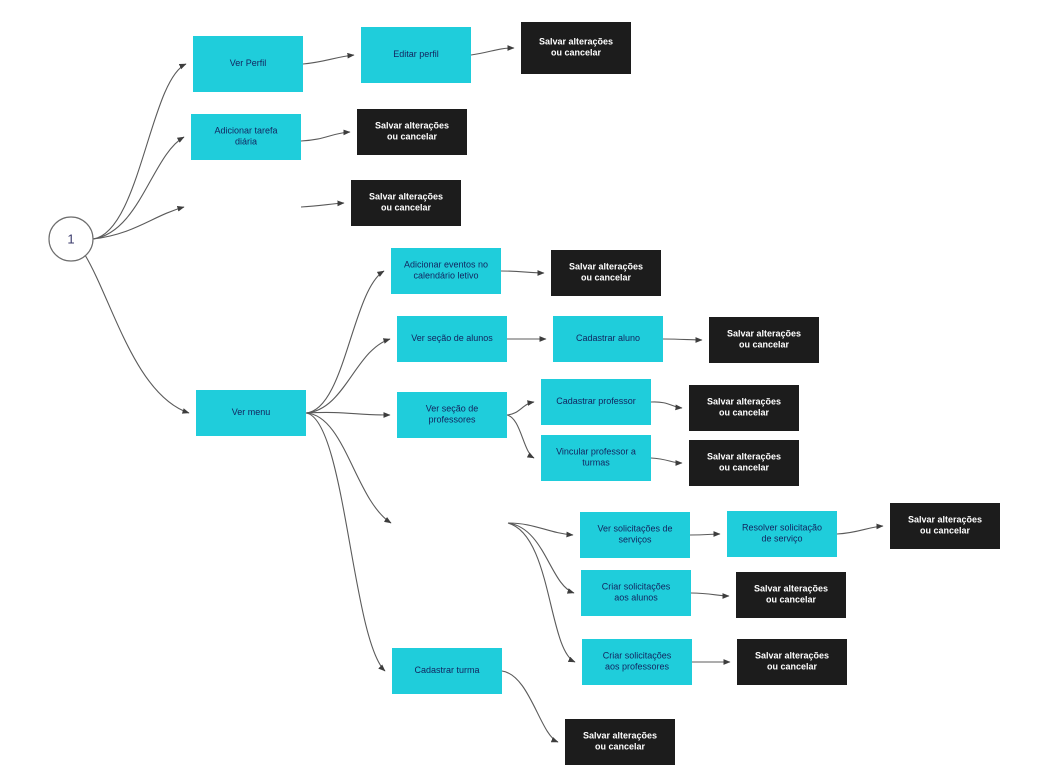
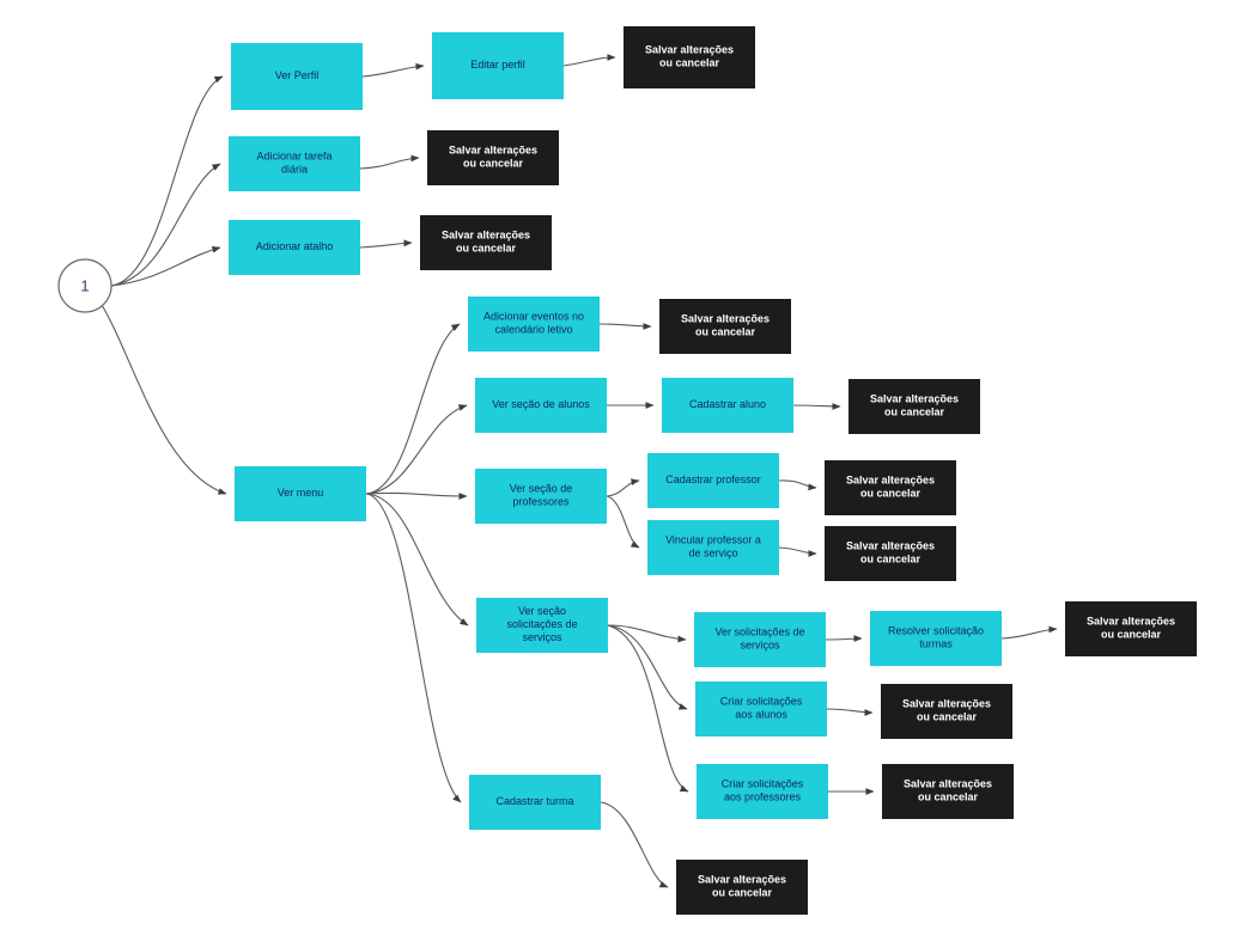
  Ver Perfil
  Editar perfil
  Salvar alterações ou cancelar
  Adicionar tarefa diária
  Salvar alterações ou cancelar
+ Adicionar atalho
  Salvar alterações ou cancelar
  Ver menu
  Adicionar eventos no calendário letivo
  Salvar alterações ou cancelar
  Ver seção de alunos
  Cadastrar aluno
  Salvar alterações ou cancelar
  Ver seção de professores
  Cadastrar professor
  Salvar alterações ou cancelar
- Vincular professor a turmas
+ Vincular professor a de serviço
  Salvar alterações ou cancelar
+ Ver seção solicitações de serviços
  Ver solicitações de serviços
- Resolver solicitação de serviço
+ Resolver solicitação turmas
  Salvar alterações ou cancelar
  Criar solicitações aos alunos
  Salvar alterações ou cancelar
  Criar solicitações aos professores
  Salvar alterações ou cancelar
  Cadastrar turma
  Salvar alterações ou cancelar
  1
